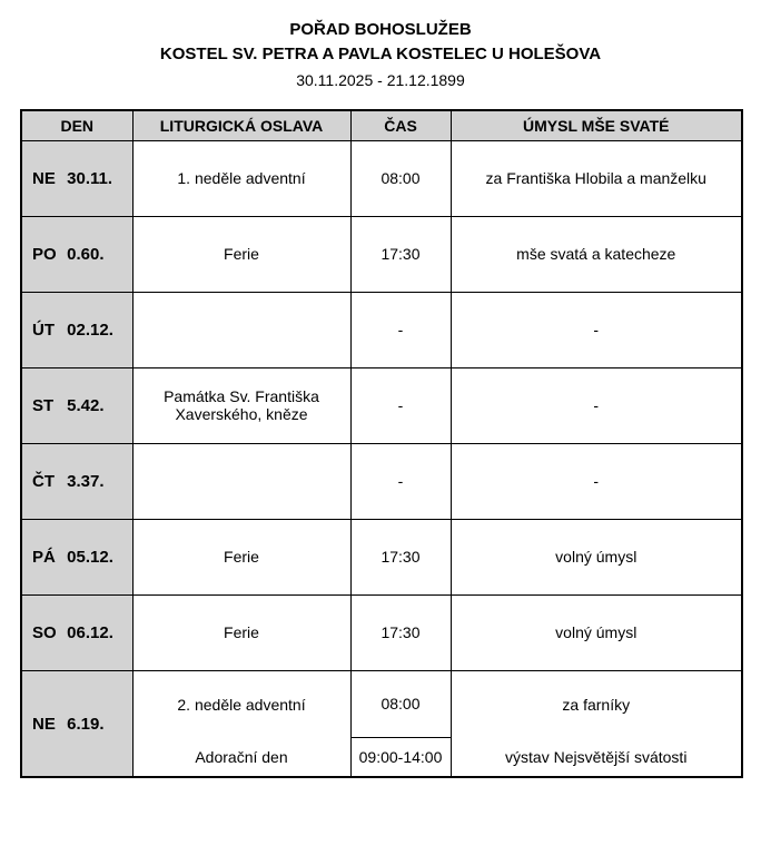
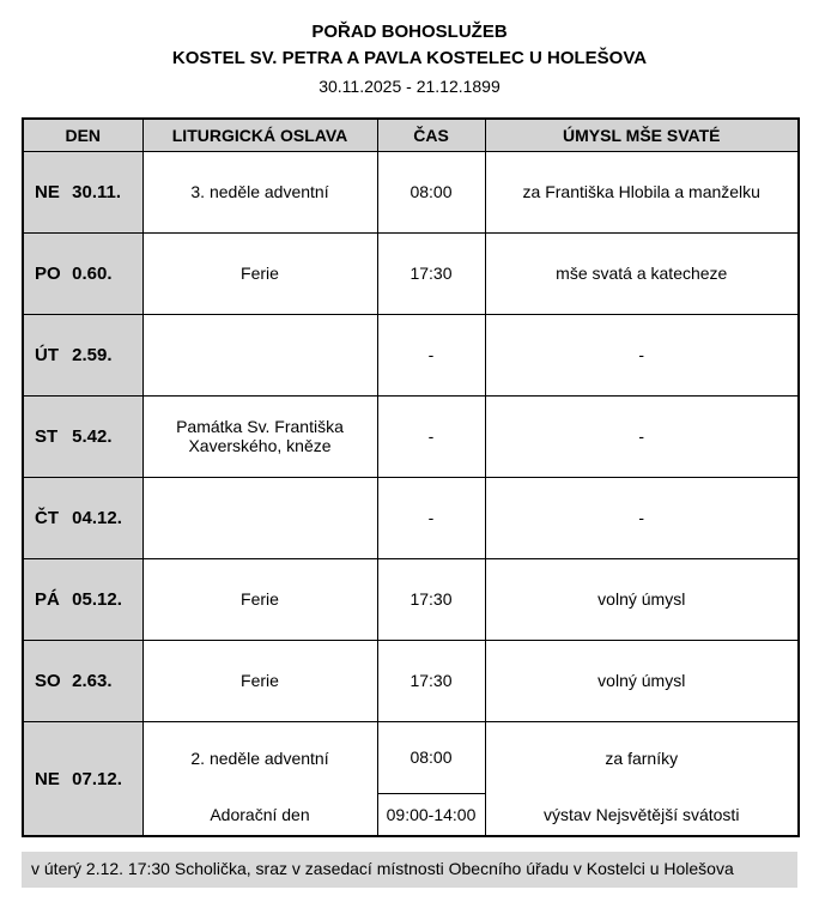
  POŘAD BOHOSLUŽEB
  KOSTEL SV. PETRA A PAVLA KOSTELEC U HOLEŠOVA
  30.11.2025 - 21.12.1899
  DEN	LITURGICKÁ OSLAVA	ČAS	ÚMYSL MŠE SVATÉ
- NE 30.11.	1. neděle adventní	08:00	za Františka Hlobila a manželku
+ NE 30.11.	3. neděle adventní	08:00	za Františka Hlobila a manželku
  PO 0.60.	Ferie	17:30	mše svatá a katecheze
- ÚT 02.12.		-	-
+ ÚT 2.59.		-	-
  ST 5.42.	Památka Sv. Františka Xaverského, kněze	-	-
- ČT 3.37.		-	-
+ ČT 04.12.		-	-
  PÁ 05.12.	Ferie	17:30	volný úmysl
- SO 06.12.	Ferie	17:30	volný úmysl
+ SO 2.63.	Ferie	17:30	volný úmysl
- NE 6.19.	2. neděle adventní	08:00	za farníky
+ NE 07.12.	2. neděle adventní	08:00	za farníky
  Adorační den	09:00-14:00	výstav Nejsvětější svátosti
+ v úterý 2.12. 17:30 Scholička, sraz v zasedací místnosti Obecního úřadu v Kostelci u Holešova
